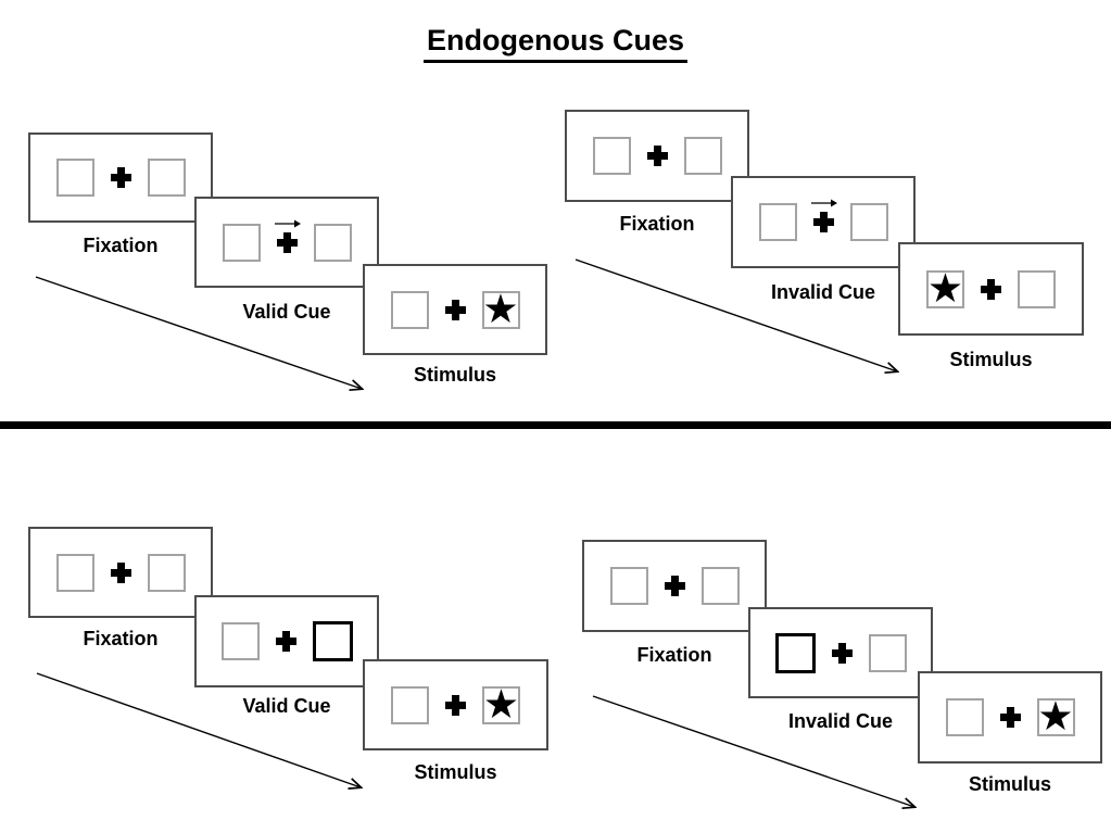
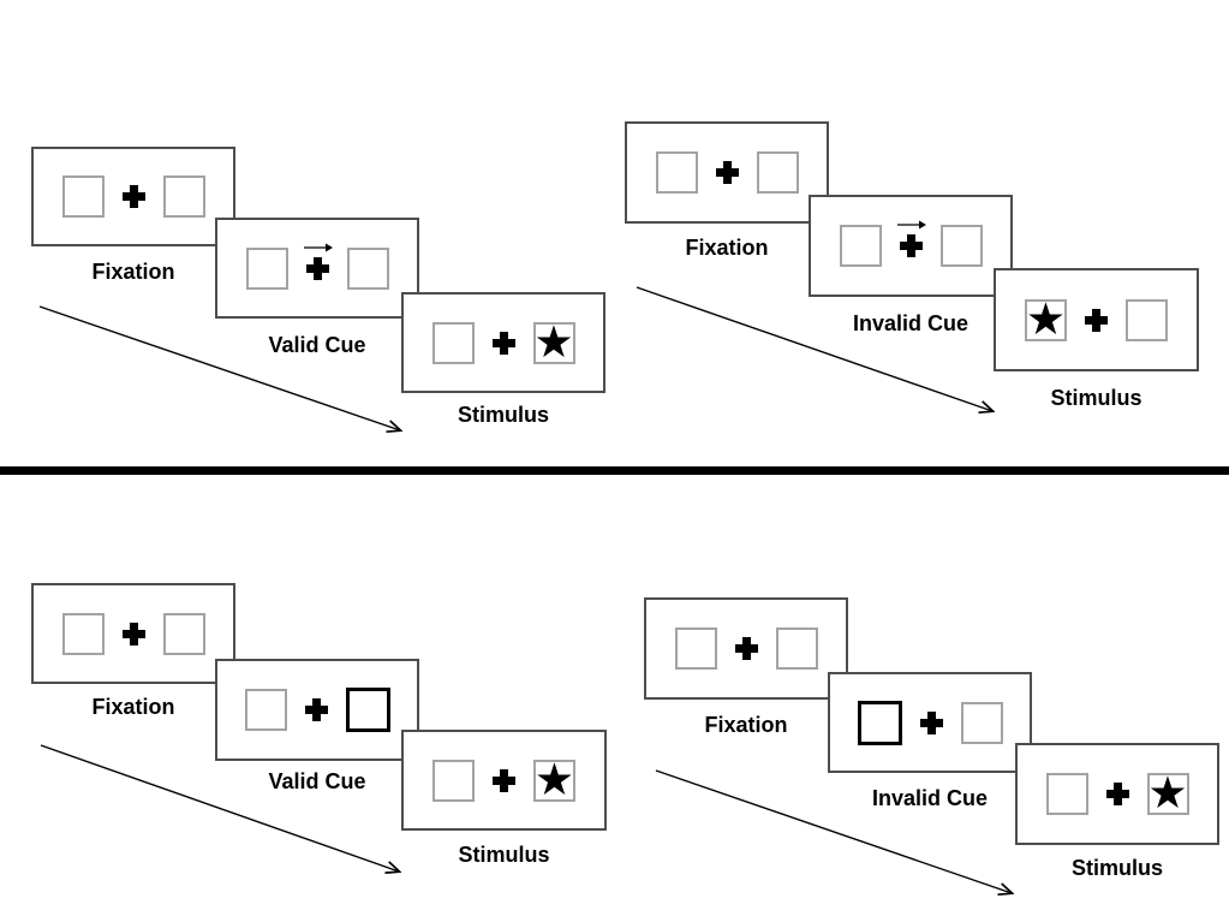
- Endogenous Cues
  Fixation
  Valid Cue
  ★
  Stimulus
  Fixation
  Invalid Cue
  ★
  Stimulus
  Fixation
  Valid Cue
  ★
  Stimulus
  Fixation
  Invalid Cue
  ★
  Stimulus
